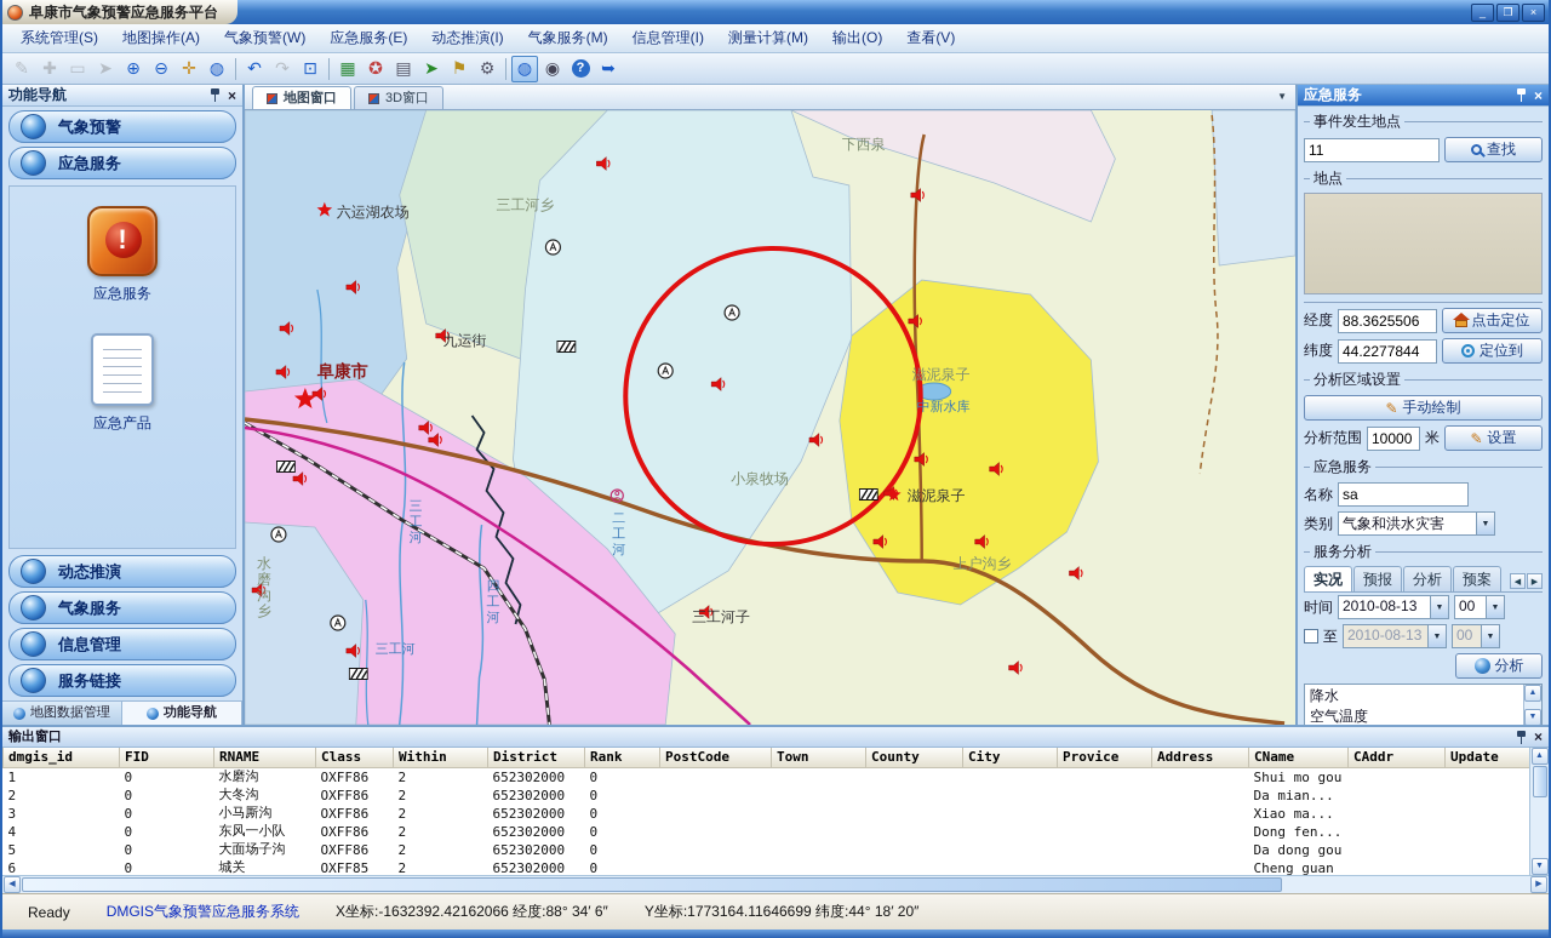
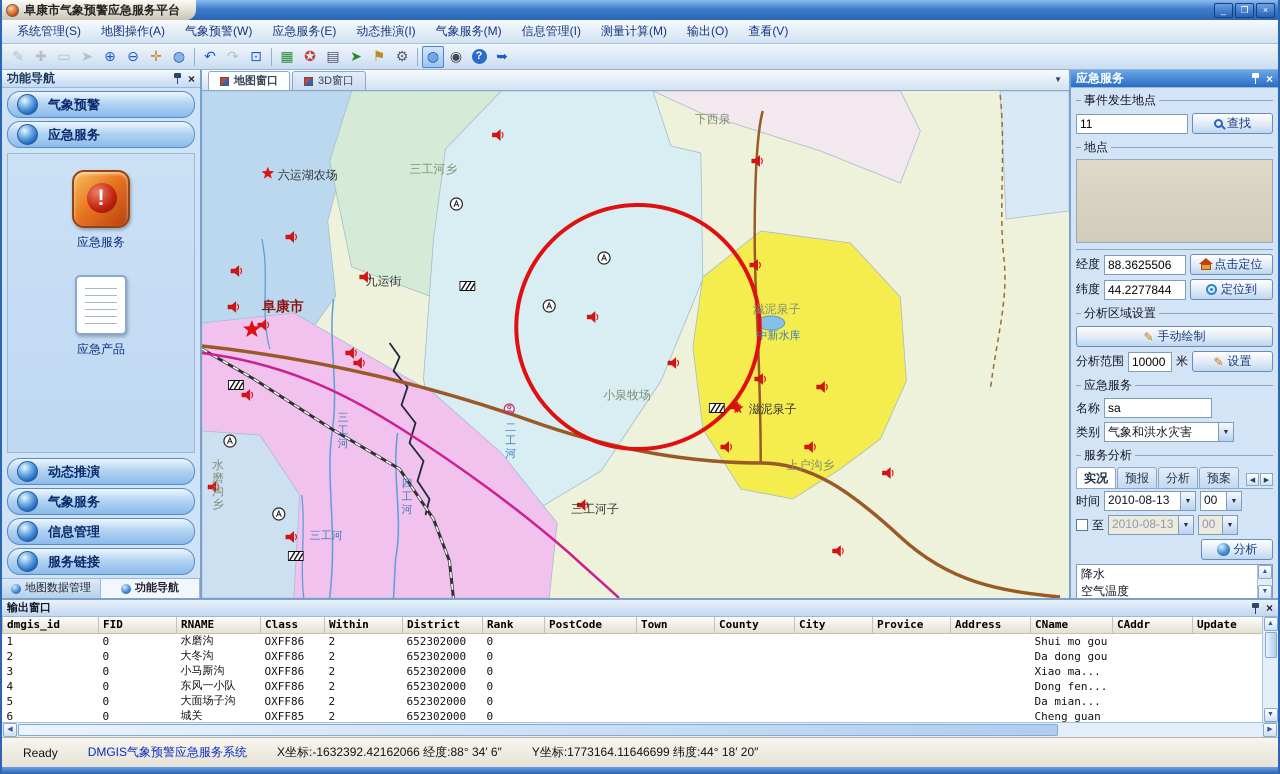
  阜康市气象预警应急服务平台
  _
  ❐
  ×
  系统管理(S)
  地图操作(A)
  气象预警(W)
  应急服务(E)
  动态推演(I)
  气象服务(M)
  信息管理(I)
  测量计算(M)
  输出(O)
  查看(V)
  ✎
  ✚
  ▭
  ➤
  ⊕
  ⊖
  ✛
  ◍
  ↶
  ↷
  ⊡
  ▦
  ✪
  ▤
  ➤
  ⚑
  ⚙
  ◍
  ◉
  ?
  ➥
  功能导航
  ×
  气象预警
  应急服务
  应急服务
  应急产品
  动态推演
  气象服务
  信息管理
  服务链接
  地图数据管理
  功能导航
  地图窗口
  3D窗口
  ▼
  六运湖农场
  三工河乡
  下西泉
  阜康市
  九运街
  滋泥泉子
  中新水库
  小泉牧场
  滋泥泉子
  上户沟乡
  三工河子
  三工河
  三工河
  四工河
  二工河
  水磨沟乡
  应急服务
  ×
  事件发生地点
  11
  查找
  地点
  经度
  88.3625506
  点击定位
  纬度
  44.2277844
  定位到
  分析区域设置
  ✎
  手动绘制
  分析范围
  10000
  米
  ✎
  设置
  应急服务
  名称
  sa
  类别
  气象和洪水灾害
  服务分析
  实况
  预报
  分析
  预案
  时间
  2010-08-13
  00
  至
  2010-08-13
  00
  分析
  降水
  空气温度
  输出窗口
  ×
  dmgis_id	FID	RNAME	Class	Within	District	Rank	PostCode	Town	County	City	Provice	Address	CName	CAddr	Update
  1	0	水磨沟	OXFF86	2	652302000	0							Shui mo gou
- 2	0	大冬沟	OXFF86	2	652302000	0							Da mian...
+ 2	0	大冬沟	OXFF86	2	652302000	0							Da dong gou
  3	0	小马厮沟	OXFF86	2	652302000	0							Xiao ma...
  4	0	东风一小队	OXFF86	2	652302000	0							Dong fen...
- 5	0	大面场子沟	OXFF86	2	652302000	0							Da dong gou
+ 5	0	大面场子沟	OXFF86	2	652302000	0							Da mian...
  6	0	城关	OXFF85	2	652302000	0							Cheng guan
  Ready
  DMGIS气象预警应急服务系统
  X坐标:-1632392.42162066 经度:88° 34′ 6″
  Y坐标:1773164.11646699 纬度:44° 18′ 20″
